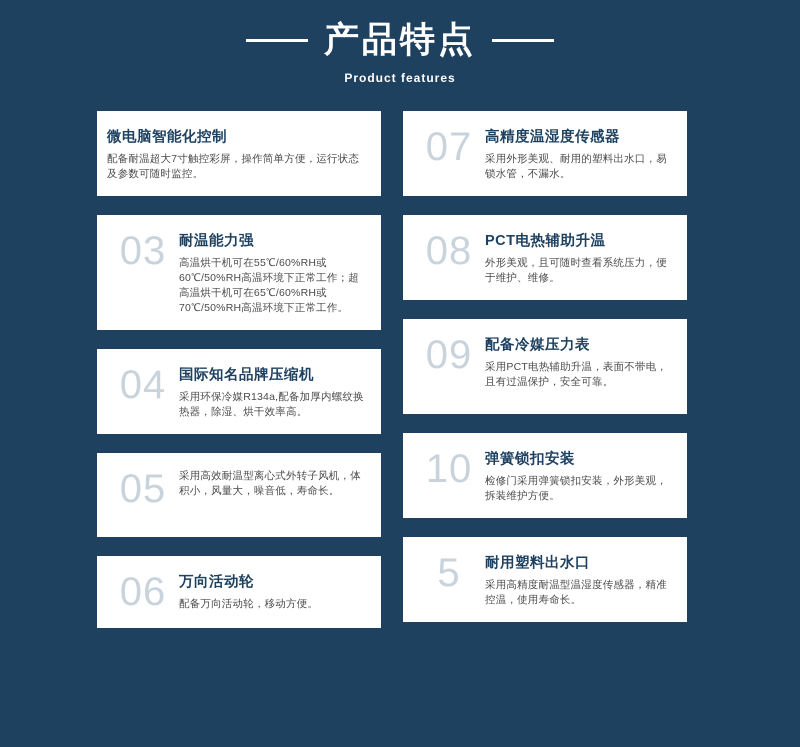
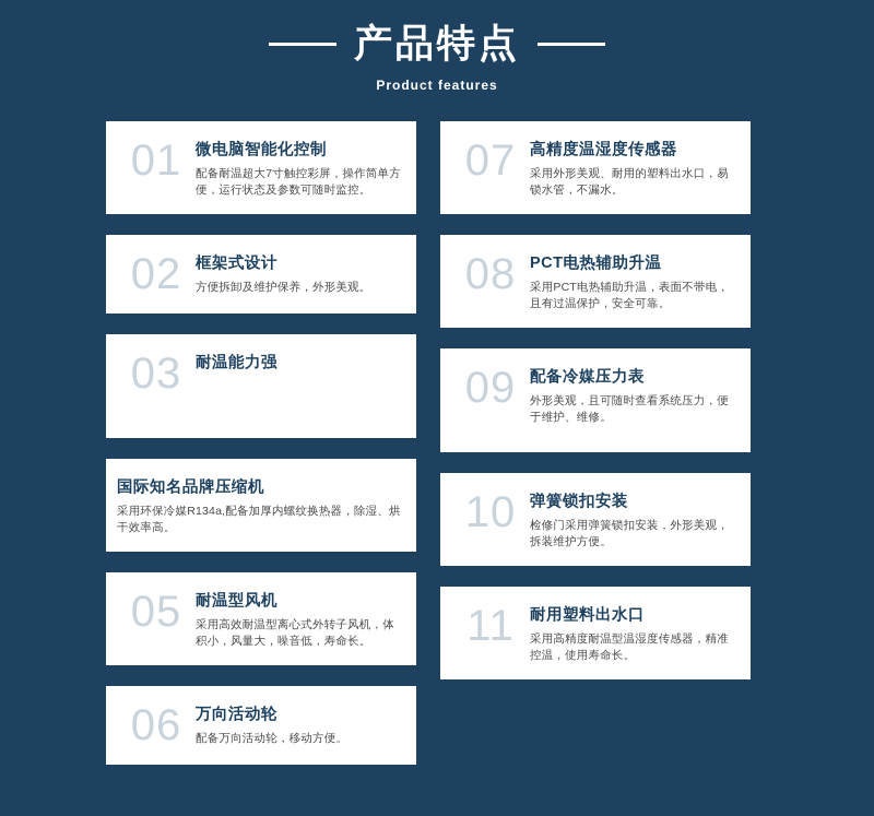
  产品特点
  Product features
+ 01
  微电脑智能化控制
  配备耐温超大7寸触控彩屏，操作简单方便，运行状态及参数可随时监控。
+ 02
+ 框架式设计
+ 方便拆卸及维护保养，外形美观。
  03
  耐温能力强
- 高温烘干机可在55℃/60%RH或60℃/50%RH高温环境下正常工作；超高温烘干机可在65℃/60%RH或70℃/50%RH高温环境下正常工作。
- 04
  国际知名品牌压缩机
  采用环保冷媒R134a,配备加厚内螺纹换热器，除湿、烘干效率高。
  05
+ 耐温型风机
  采用高效耐温型离心式外转子风机，体积小，风量大，噪音低，寿命长。
  06
  万向活动轮
  配备万向活动轮，移动方便。
  07
  高精度温湿度传感器
  采用外形美观、耐用的塑料出水口，易锁水管，不漏水。
  08
  PCT电热辅助升温
- 外形美观，且可随时查看系统压力，便于维护、维修。
+ 采用PCT电热辅助升温，表面不带电，且有过温保护，安全可靠。
  09
  配备冷媒压力表
- 采用PCT电热辅助升温，表面不带电，且有过温保护，安全可靠。
+ 外形美观，且可随时查看系统压力，便于维护、维修。
  10
  弹簧锁扣安装
  检修门采用弹簧锁扣安装，外形美观，拆装维护方便。
- 5
+ 11
  耐用塑料出水口
  采用高精度耐温型温湿度传感器，精准控温，使用寿命长。
